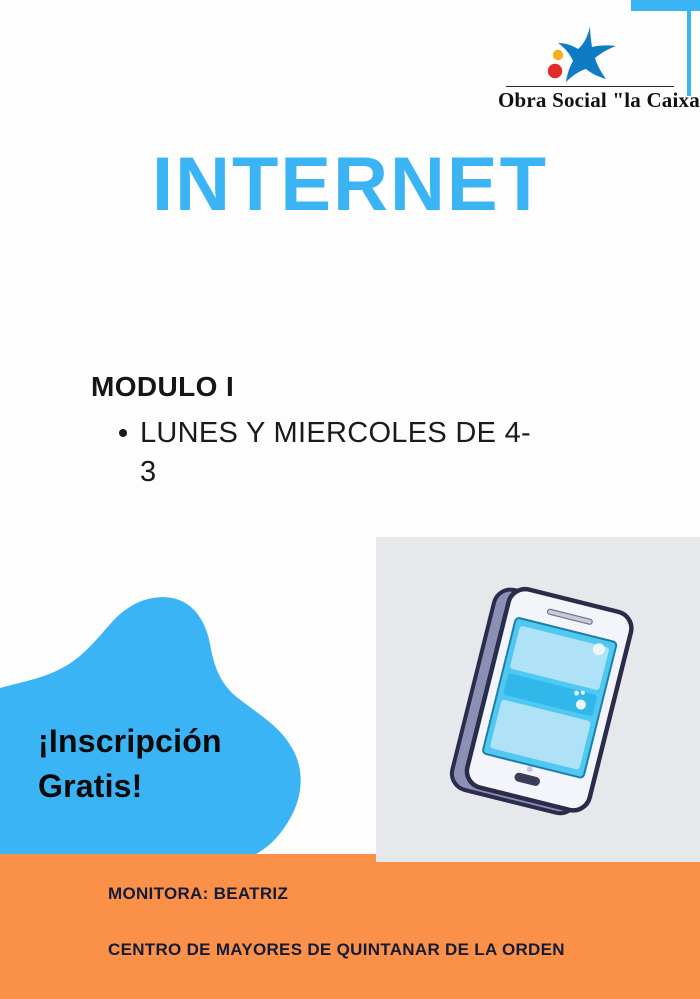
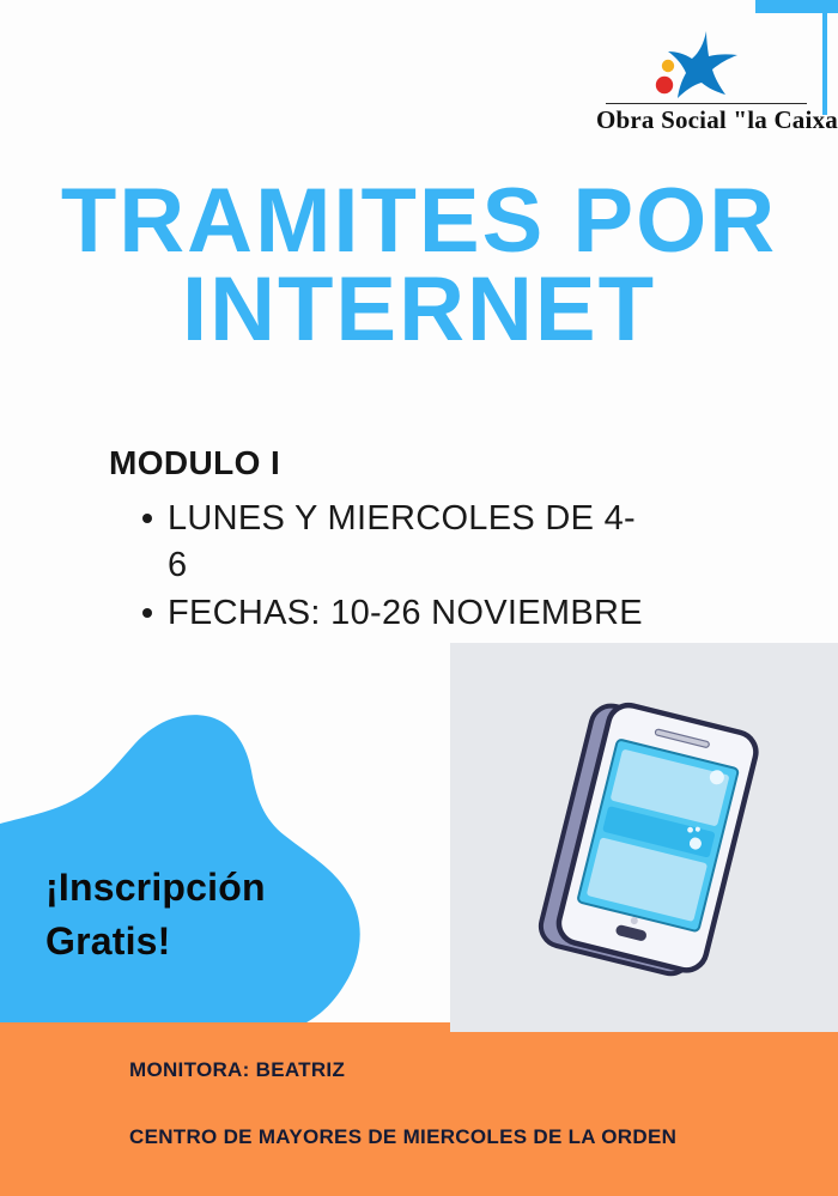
  Obra Social "la Caixa
+ TRAMITES POR
  INTERNET
  MODULO I
- LUNES Y MIERCOLES DE 4-3
+ LUNES Y MIERCOLES DE 4-6
+ FECHAS: 10-26 NOVIEMBRE
  ¡Inscripción
  Gratis!
  MONITORA: BEATRIZ
- CENTRO DE MAYORES DE QUINTANAR DE LA ORDEN
+ CENTRO DE MAYORES DE MIERCOLES DE LA ORDEN
